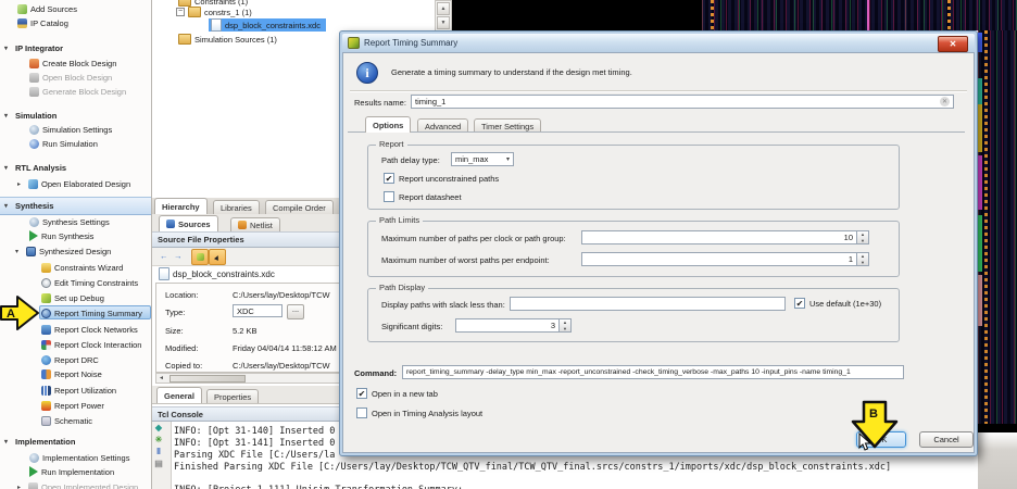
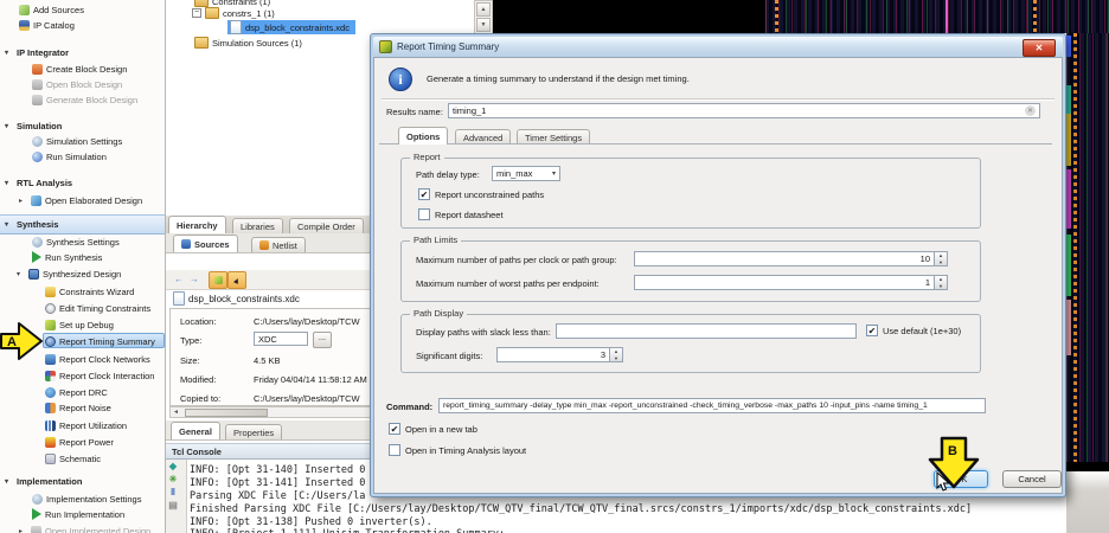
  Add Sources
  IP Catalog
  IP Integrator
  Create Block Design
  Open Block Design
  Generate Block Design
  Simulation
  Simulation Settings
  Run Simulation
  RTL Analysis
  Open Elaborated Design
  Synthesis
  Synthesis Settings
  Run Synthesis
  Synthesized Design
  Constraints Wizard
  Edit Timing Constraints
  Set up Debug
  Report Timing Summary
  Report Clock Networks
  Report Clock Interaction
  Report DRC
  Report Noise
  Report Utilization
  Report Power
  Schematic
  Implementation
  Implementation Settings
  Run Implementation
  Open Implemented Design
  Constraints (1)
  constrs_1 (1)
  dsp_block_constraints.xdc
  Simulation Sources (1)
  Hierarchy
  Libraries
  Compile Order
  Sources
  Netlist
- Source File Properties
  ←
  →
  dsp_block_constraints.xdc
  Location:
  C:/Users/lay/Desktop/TCW
  Type:
  XDC
  ...
  Size:
- 5.2 KB
+ 4.5 KB
  Modified:
  Friday 04/04/14 11:58:12 AM
  Copied to:
  C:/Users/lay/Desktop/TCW
  General
  Properties
  Tcl Console
  ◆
  ✳
  ‖
  ▤
  INFO: [Opt 31-140] Inserted 0
  INFO: [Opt 31-141] Inserted 0
  Parsing XDC File [C:/Users/la
  Finished Parsing XDC File [C:/Users/lay/Desktop/TCW_QTV_final/TCW_QTV_final.srcs/constrs_1/imports/xdc/dsp_block_constraints.xdc]
+ INFO: [Opt 31-138] Pushed 0 inverter(s).
  Report Timing Summary
  ✕
  i
  Generate a timing summary to understand if the design met timing.
  Results name:
  timing_1
  Options
  Advanced
  Timer Settings
  Report
  Path delay type:
  min_max
  ✔
  Report unconstrained paths
  Report datasheet
  Path Limits
  Maximum number of paths per clock or path group:
  10
  Maximum number of worst paths per endpoint:
  1
  Path Display
  Display paths with slack less than:
  ✔
  Use default (1e+30)
  Significant digits:
  3
  Command:
  ✔
  Open in a new tab
  Open in Timing Analysis layout
  Cancel
  A
  B
